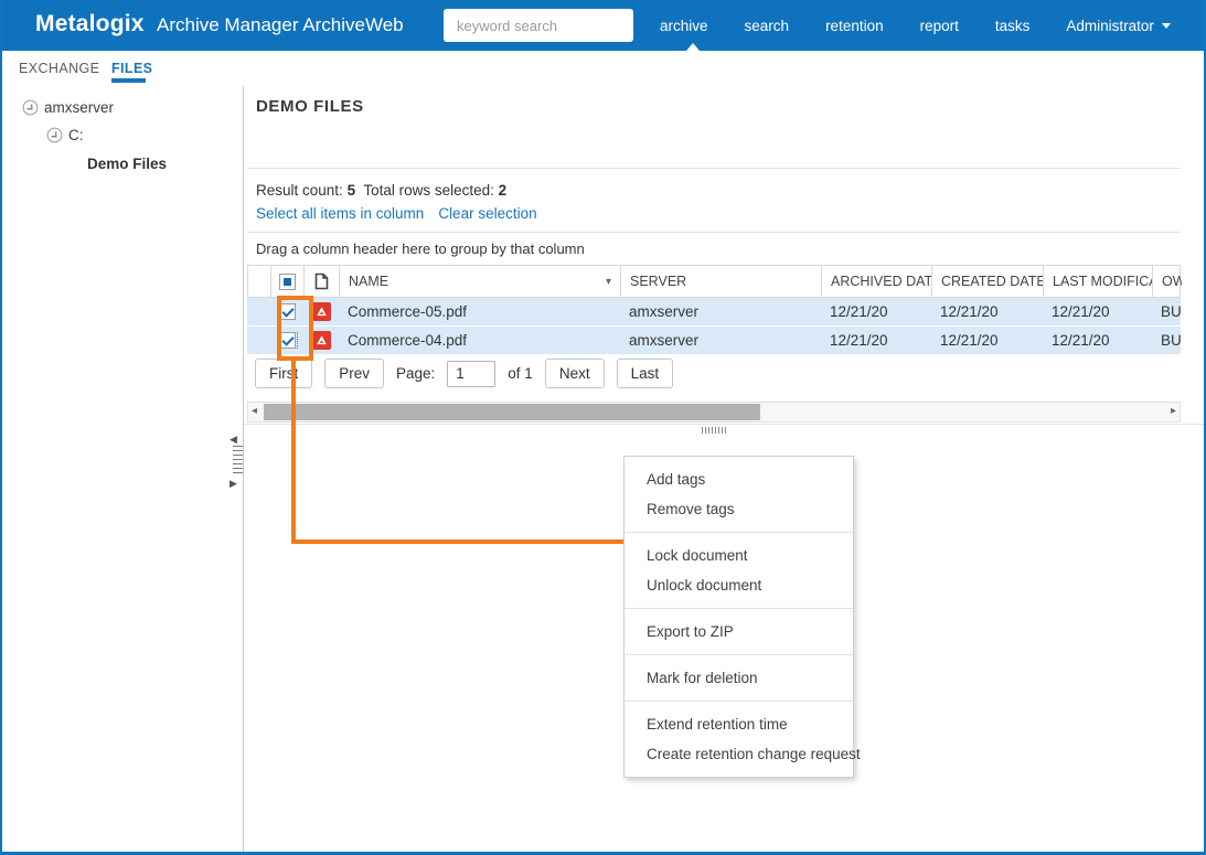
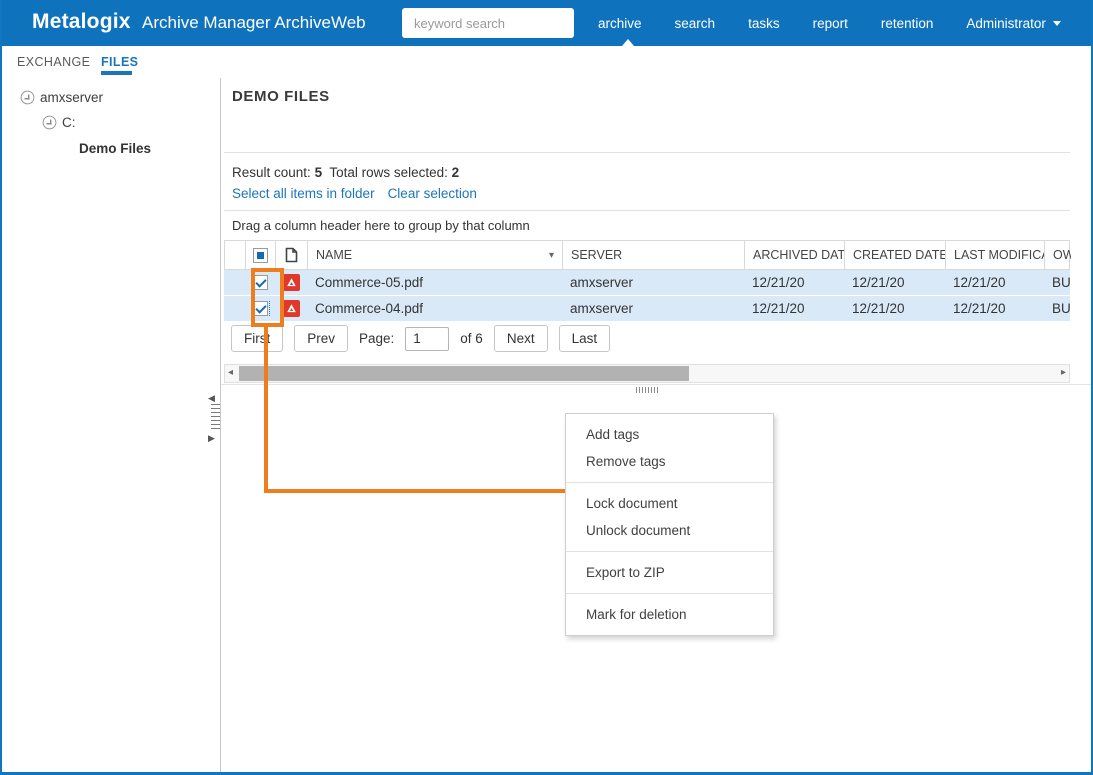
  Metalogix
  Archive Manager ArchiveWeb
  keyword search
  archive
  search
- retention
+ tasks
  report
- tasks
+ retention
  Administrator
  EXCHANGE
  FILES
  amxserver
  C:
  Demo Files
  ◀
  ▶
  DEMO FILES
  Result count: 5 Total rows selected: 2
- Select all items in column
+ Select all items in folder
  Clear selection
  Drag a column header here to group by that column
  NAME
  ▾
  SERVER
  ARCHIVED DAT
  CREATED DATE
  LAST MODIFICA
  OW
  Commerce-05.pdf
  amxserver
  12/21/20
  12/21/20
  12/21/20
  Commerce-04.pdf
  amxserver
  12/21/20
  12/21/20
  12/21/20
  Firt
  Prev
  Page:
  1
- of 1
+ of 6
  Next
  Last
  ◂
  ▸
  Add tags
  Remove tags
  Lock document
  Unlock document
  Export to ZIP
  Mark for deletion
- Extend retention time
- Create retention change request
